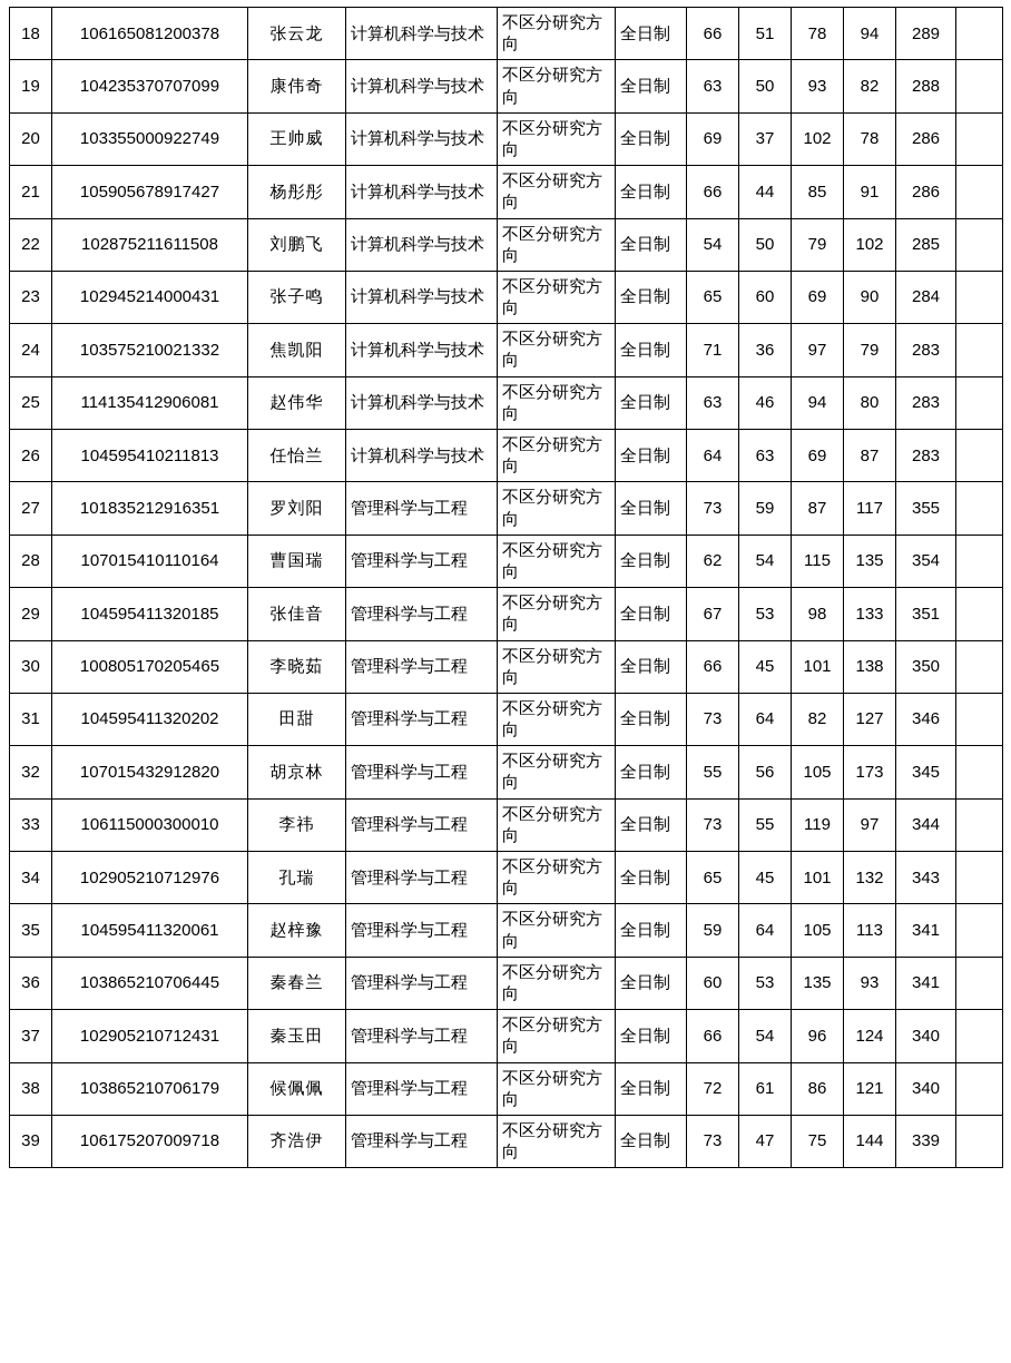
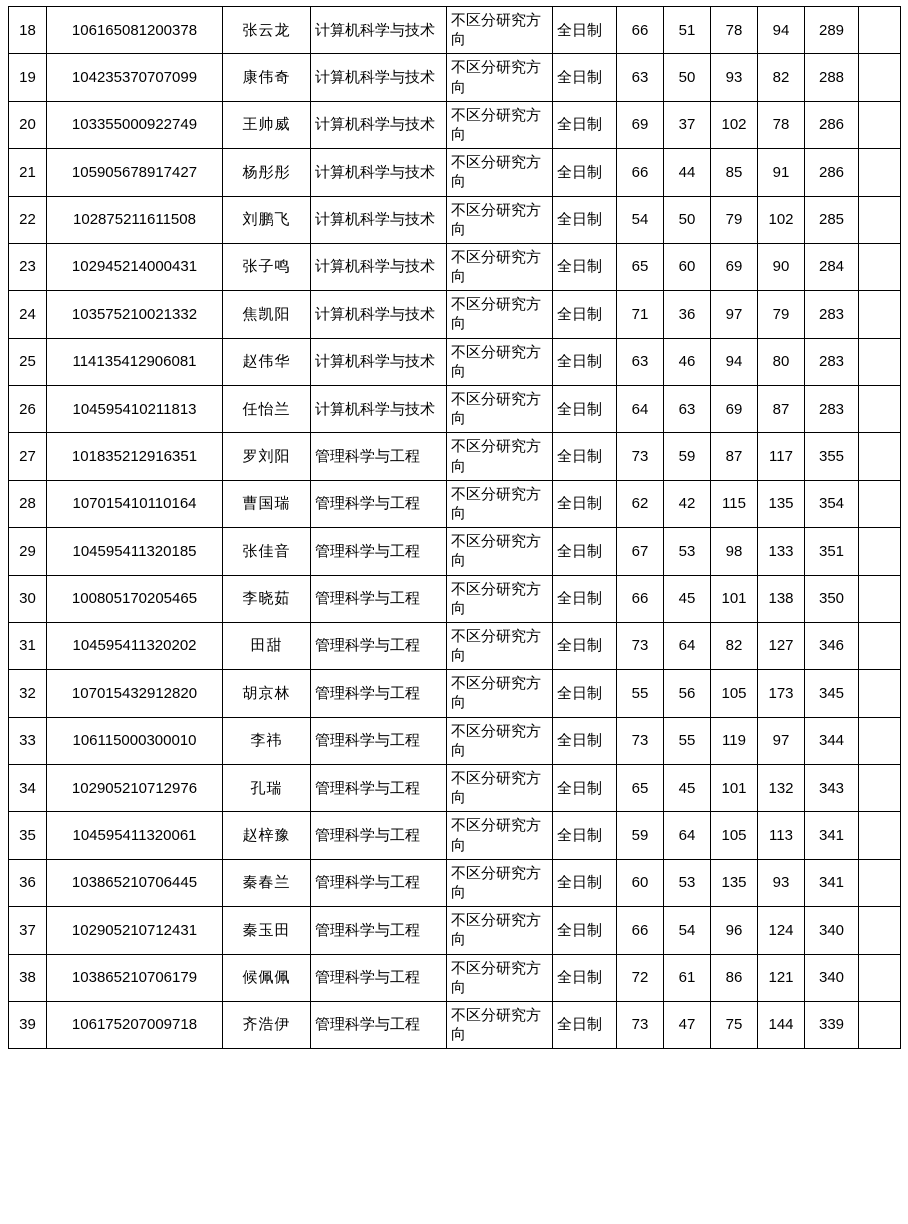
  18	106165081200378	张云龙	计算机科学与技术	不区分研究方向	全日制	66	51	78	94	289
  19	104235370707099	康伟奇	计算机科学与技术	不区分研究方向	全日制	63	50	93	82	288
  20	103355000922749	王帅威	计算机科学与技术	不区分研究方向	全日制	69	37	102	78	286
  21	105905678917427	杨彤彤	计算机科学与技术	不区分研究方向	全日制	66	44	85	91	286
  22	102875211611508	刘鹏飞	计算机科学与技术	不区分研究方向	全日制	54	50	79	102	285
  23	102945214000431	张子鸣	计算机科学与技术	不区分研究方向	全日制	65	60	69	90	284
  24	103575210021332	焦凯阳	计算机科学与技术	不区分研究方向	全日制	71	36	97	79	283
  25	114135412906081	赵伟华	计算机科学与技术	不区分研究方向	全日制	63	46	94	80	283
  26	104595410211813	任怡兰	计算机科学与技术	不区分研究方向	全日制	64	63	69	87	283
  27	101835212916351	罗刘阳	管理科学与工程	不区分研究方向	全日制	73	59	87	117	355
- 28	107015410110164	曹国瑞	管理科学与工程	不区分研究方向	全日制	62	54	115	135	354
+ 28	107015410110164	曹国瑞	管理科学与工程	不区分研究方向	全日制	62	42	115	135	354
  29	104595411320185	张佳音	管理科学与工程	不区分研究方向	全日制	67	53	98	133	351
  30	100805170205465	李晓茹	管理科学与工程	不区分研究方向	全日制	66	45	101	138	350
  31	104595411320202	田甜	管理科学与工程	不区分研究方向	全日制	73	64	82	127	346
  32	107015432912820	胡京林	管理科学与工程	不区分研究方向	全日制	55	56	105	173	345
  33	106115000300010	李祎	管理科学与工程	不区分研究方向	全日制	73	55	119	97	344
  34	102905210712976	孔瑞	管理科学与工程	不区分研究方向	全日制	65	45	101	132	343
  35	104595411320061	赵梓豫	管理科学与工程	不区分研究方向	全日制	59	64	105	113	341
  36	103865210706445	秦春兰	管理科学与工程	不区分研究方向	全日制	60	53	135	93	341
  37	102905210712431	秦玉田	管理科学与工程	不区分研究方向	全日制	66	54	96	124	340
  38	103865210706179	候佩佩	管理科学与工程	不区分研究方向	全日制	72	61	86	121	340
  39	106175207009718	齐浩伊	管理科学与工程	不区分研究方向	全日制	73	47	75	144	339
